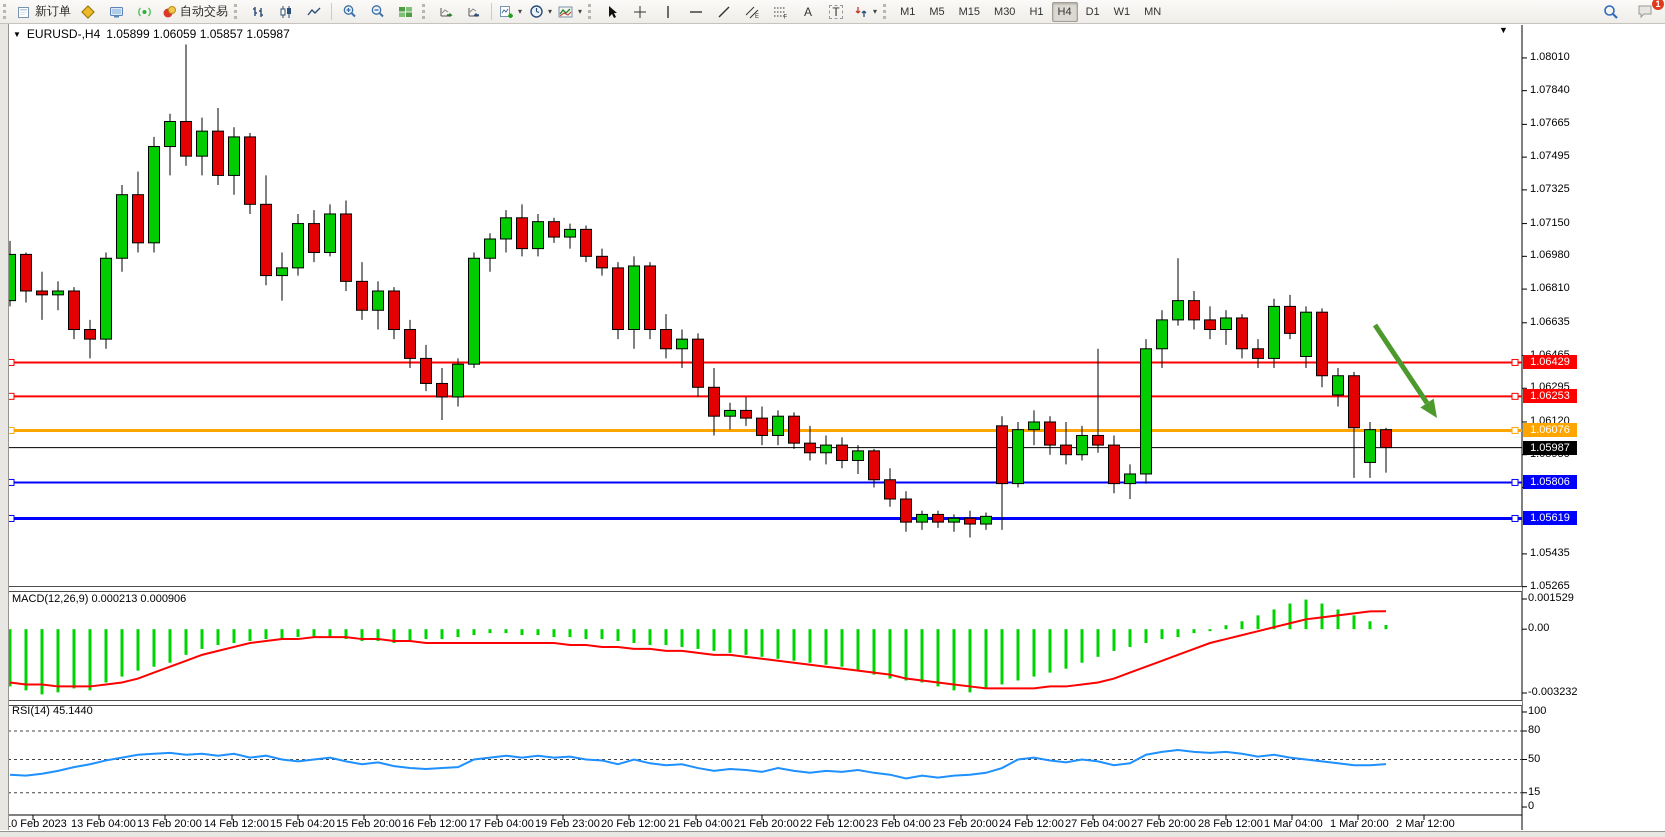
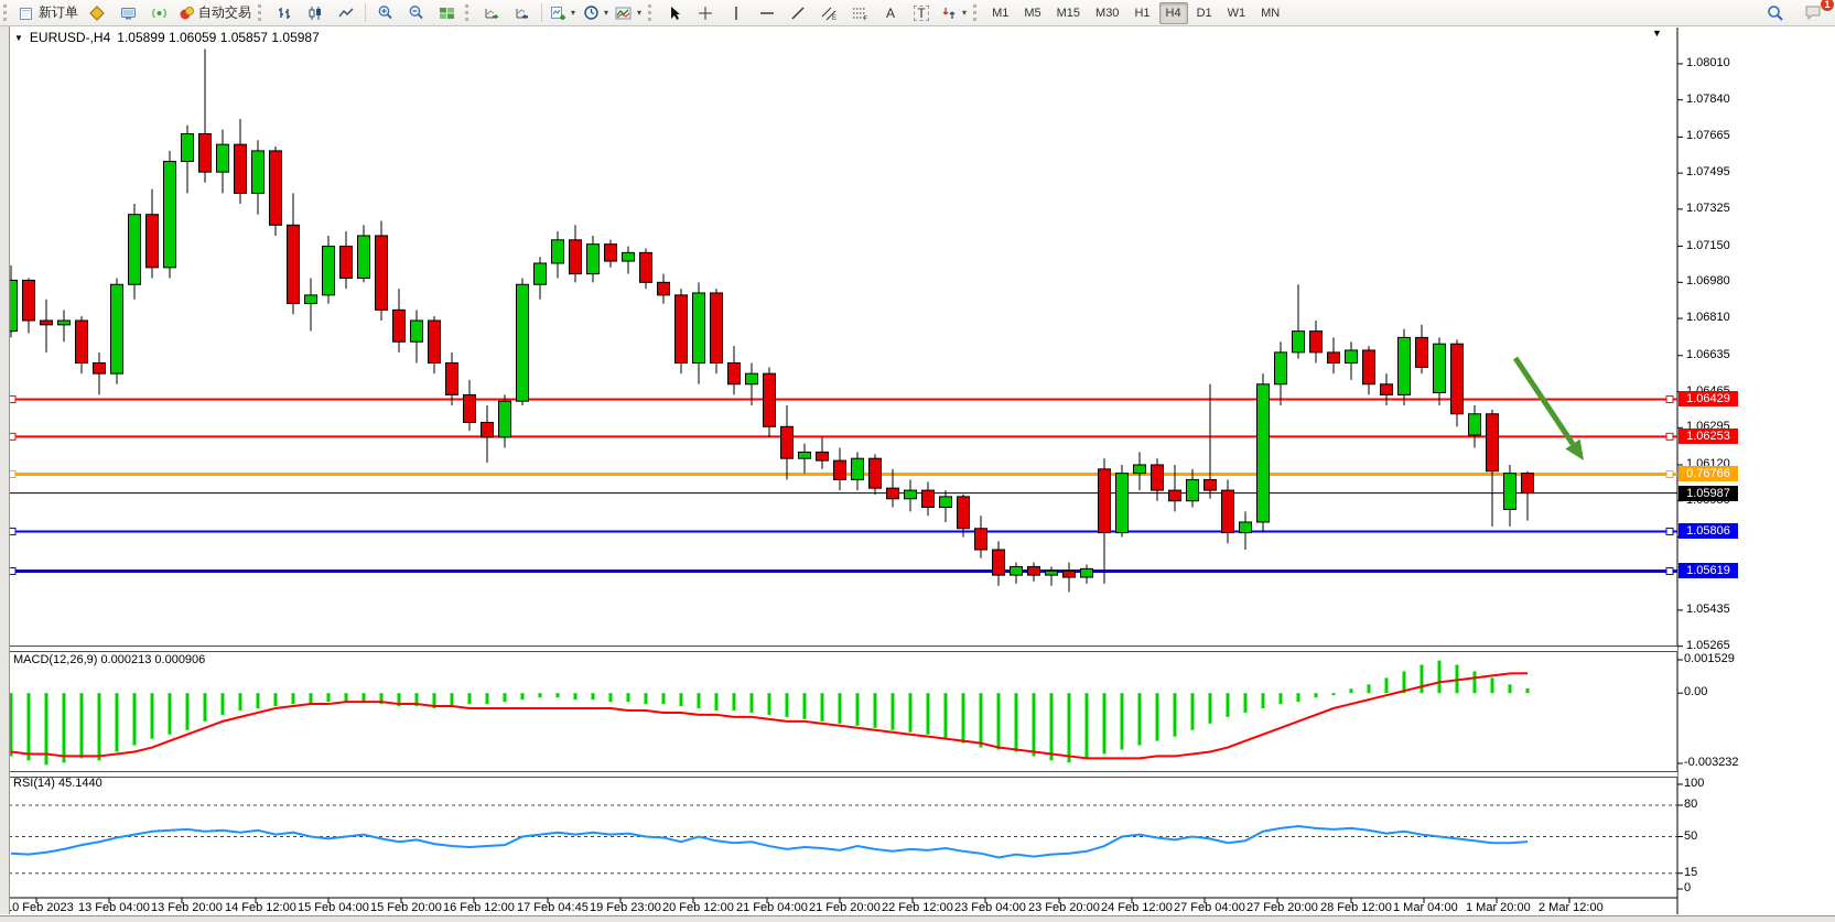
  新订单
  自动交易
  ▾
  ▾
  ▾
  A
  T
  ▾
  M1
  M5
  M15
  M30
  H1
  H4
  D1
  W1
  MN
  1
  ▼
  EURUSD-,H4
  1.05899 1.06059 1.05857 1.05987
  ▼
  MACD(12,26,9) 0.000213 0.000906
  RSI(14) 45.1440
  1.08010
  1.07840
  1.07665
  1.07495
  1.07325
  1.07150
  1.06980
  1.06810
  1.06635
  1.06295
  1.06120
  1.05435
  1.05265
  1.06429
  1.06253
- 1.06076
+ 0.76766
  1.05987
  1.05806
  1.05619
  0.001529
  0.00
  -0.003232
  100
  80
  50
  15
  0
  0 Feb 2023
  13 Feb 04:00
  13 Feb 20:00
  14 Feb 12:00
- 15 Feb 04:20
+ 15 Feb 04:00
  15 Feb 20:00
  16 Feb 12:00
- 17 Feb 04:00
+ 17 Feb 04:45
  19 Feb 23:00
  20 Feb 12:00
  21 Feb 04:00
  21 Feb 20:00
  22 Feb 12:00
  23 Feb 04:00
  23 Feb 20:00
  24 Feb 12:00
  27 Feb 04:00
  27 Feb 20:00
  28 Feb 12:00
  1 Mar 04:00
  1 Mar 20:00
  2 Mar 12:00
